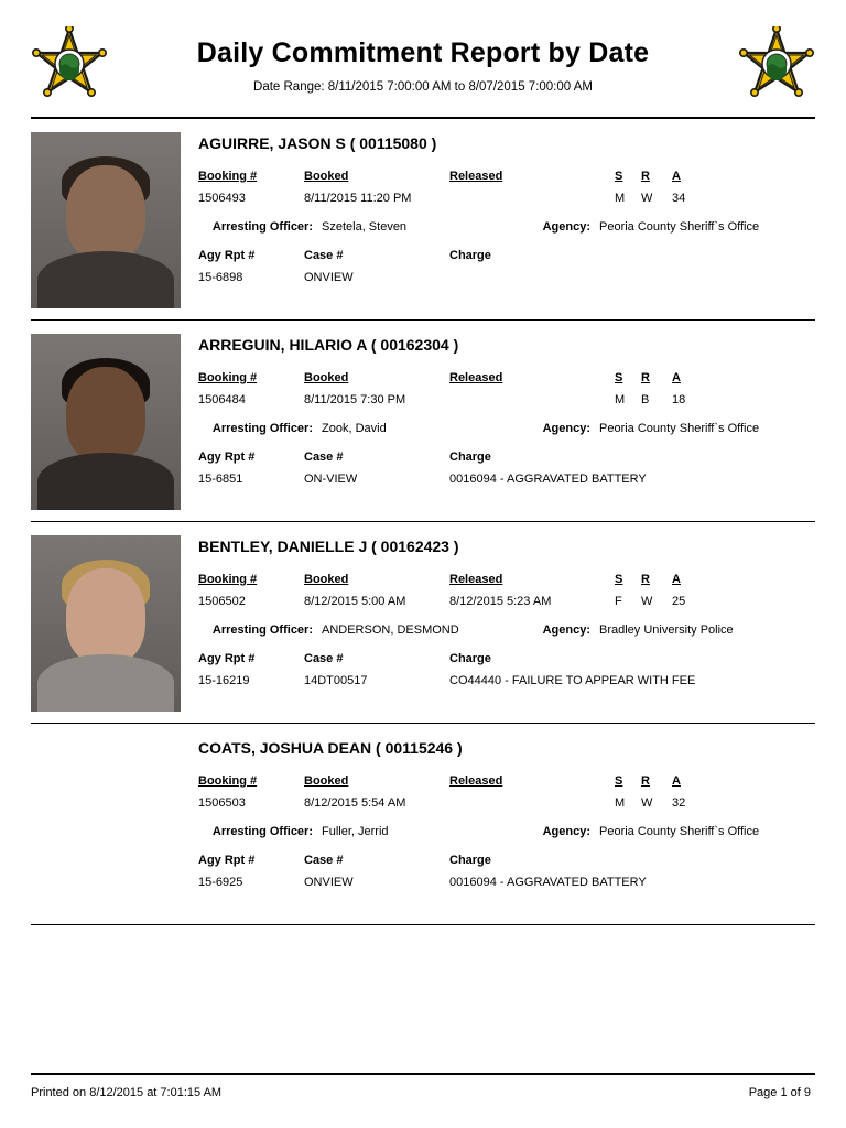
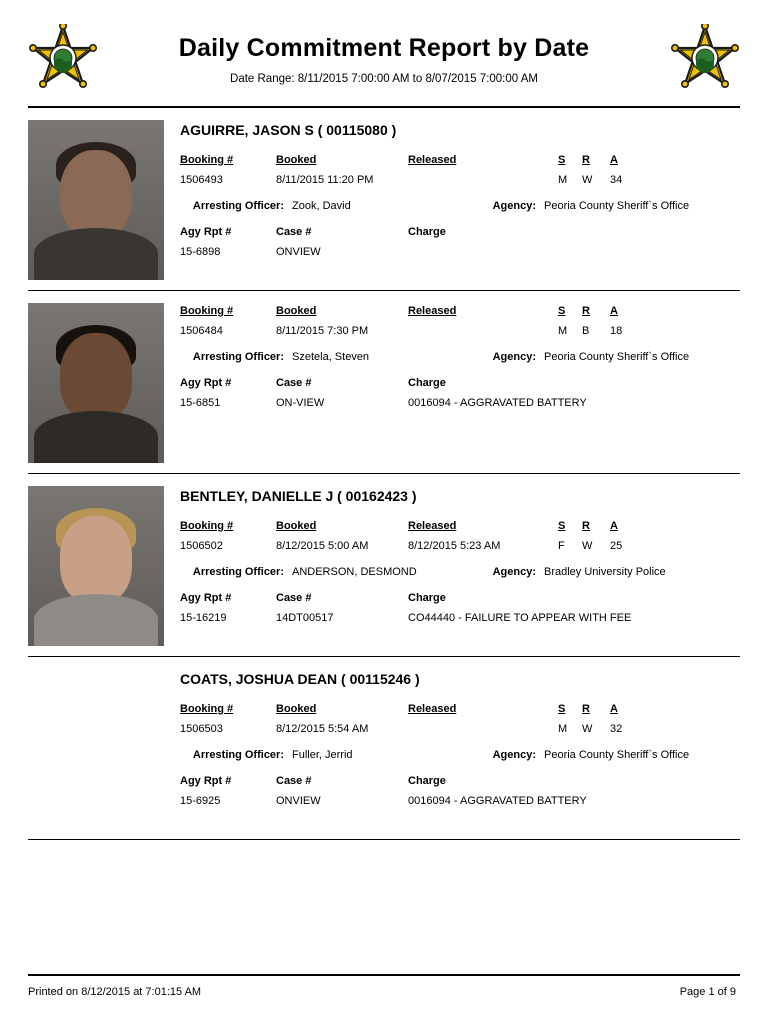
  Daily Commitment Report by Date
  Date Range: 8/11/2015 7:00:00 AM to 8/07/2015 7:00:00 AM
  AGUIRRE, JASON S ( 00115080 )
  Booking #
  Booked
  Released
  S
  R
  A
  1506493
  8/11/2015 11:20 PM
  M
  W
  34
  Arresting Officer:
- Szetela, Steven
+ Zook, David
  Agency:
  Peoria County Sheriff`s Office
  Agy Rpt #
  Case #
  Charge
  15-6898
  ONVIEW
- ARREGUIN, HILARIO A ( 00162304 )
  Booking #
  Booked
  Released
  S
  R
  A
  1506484
  8/11/2015 7:30 PM
  M
  B
  18
  Arresting Officer:
- Zook, David
+ Szetela, Steven
  Agency:
  Peoria County Sheriff`s Office
  Agy Rpt #
  Case #
  Charge
  15-6851
  ON-VIEW
  0016094 - AGGRAVATED BATTERY
  BENTLEY, DANIELLE J ( 00162423 )
  Booking #
  Booked
  Released
  S
  R
  A
  1506502
  8/12/2015 5:00 AM
  8/12/2015 5:23 AM
  F
  W
  25
  Arresting Officer:
  ANDERSON, DESMOND
  Agency:
  Bradley University Police
  Agy Rpt #
  Case #
  Charge
  15-16219
  14DT00517
  CO44440 - FAILURE TO APPEAR WITH FEE
  COATS, JOSHUA DEAN ( 00115246 )
  Booking #
  Booked
  Released
  S
  R
  A
  1506503
  8/12/2015 5:54 AM
  M
  W
  32
  Arresting Officer:
  Fuller, Jerrid
  Agency:
  Peoria County Sheriff`s Office
  Agy Rpt #
  Case #
  Charge
  15-6925
  ONVIEW
  0016094 - AGGRAVATED BATTERY
  Printed on 8/12/2015 at 7:01:15 AM
  Page 1 of 9
